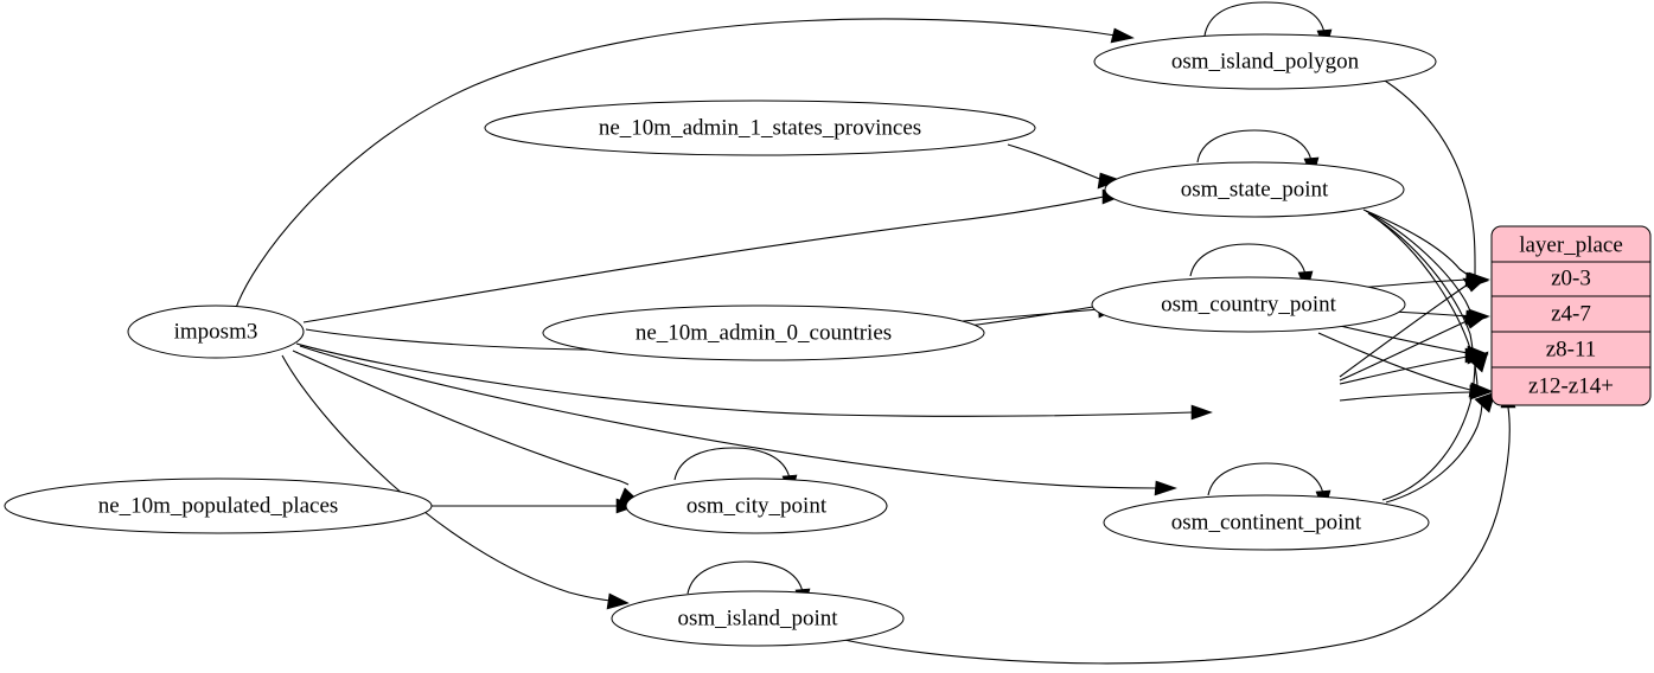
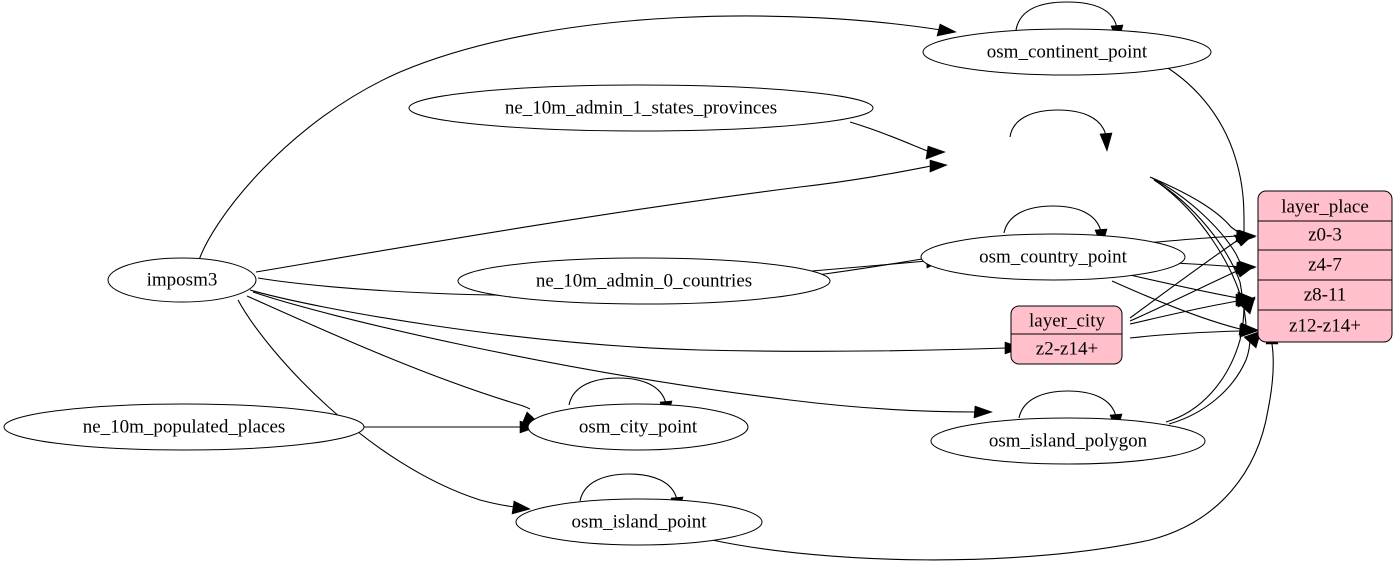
  imposm3
  ne_10m_admin_1_states_provinces
  ne_10m_admin_0_countries
  ne_10m_populated_places
- osm_island_polygon
+ osm_continent_point
- osm_state_point
  osm_country_point
  osm_city_point
- osm_continent_point
+ osm_island_polygon
  osm_island_point
  layer_place
  z0-3
  z4-7
  z8-11
  z12-z14+
+ layer_city
+ z2-z14+
